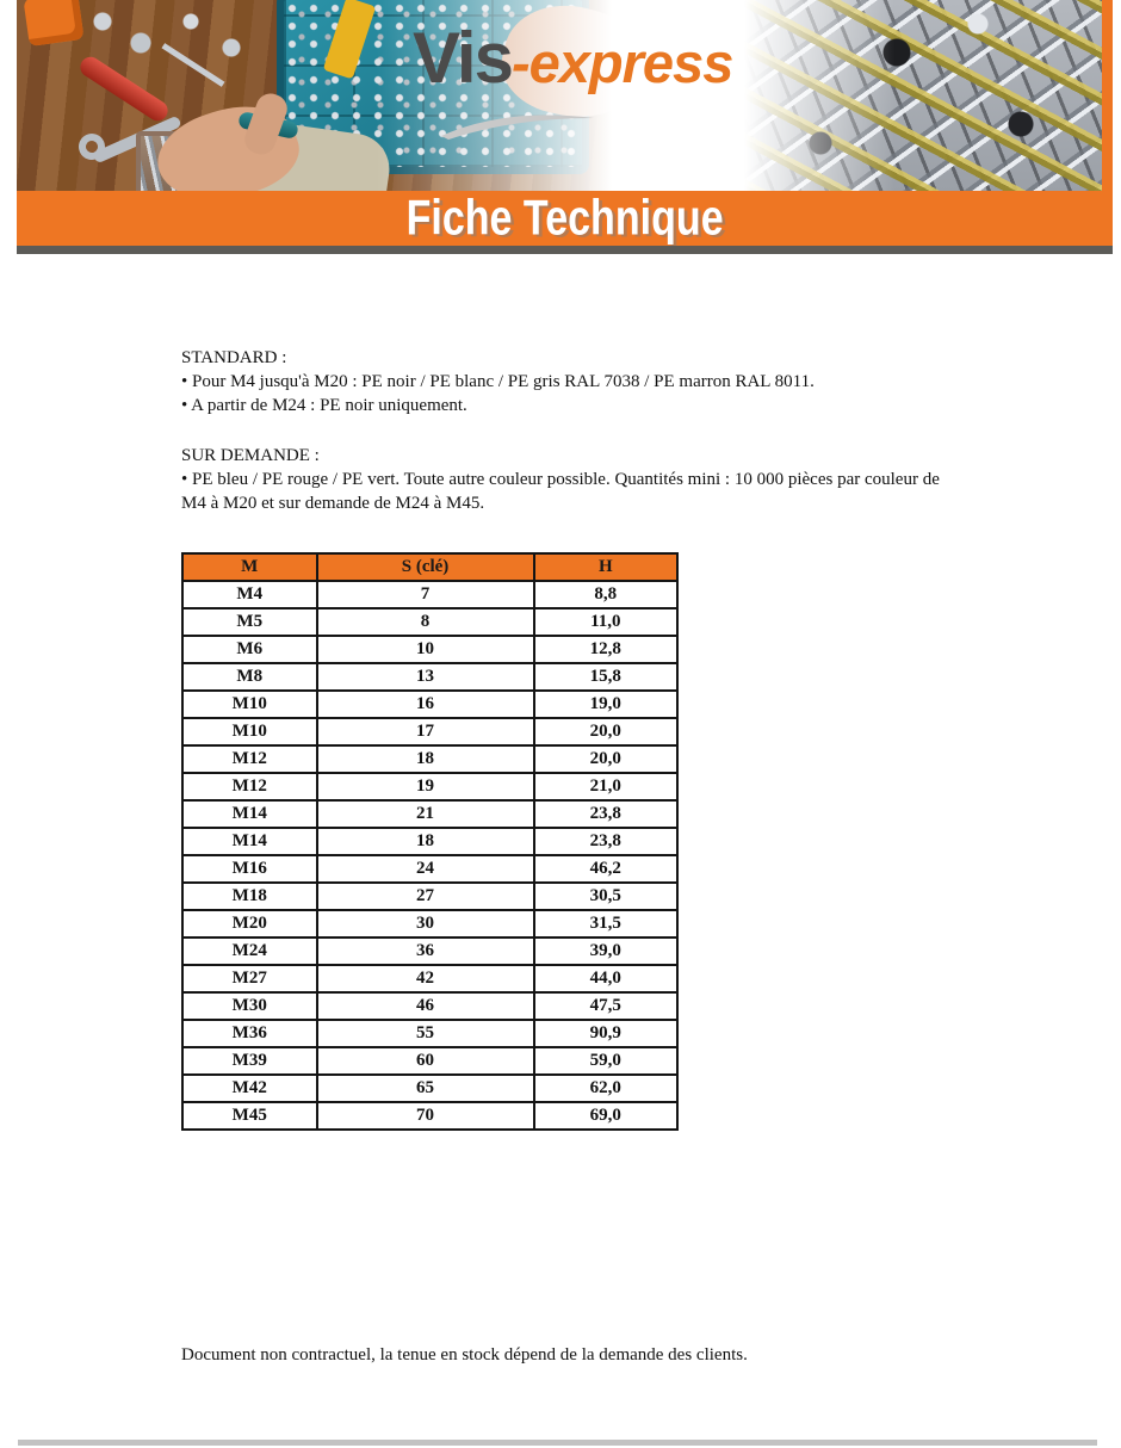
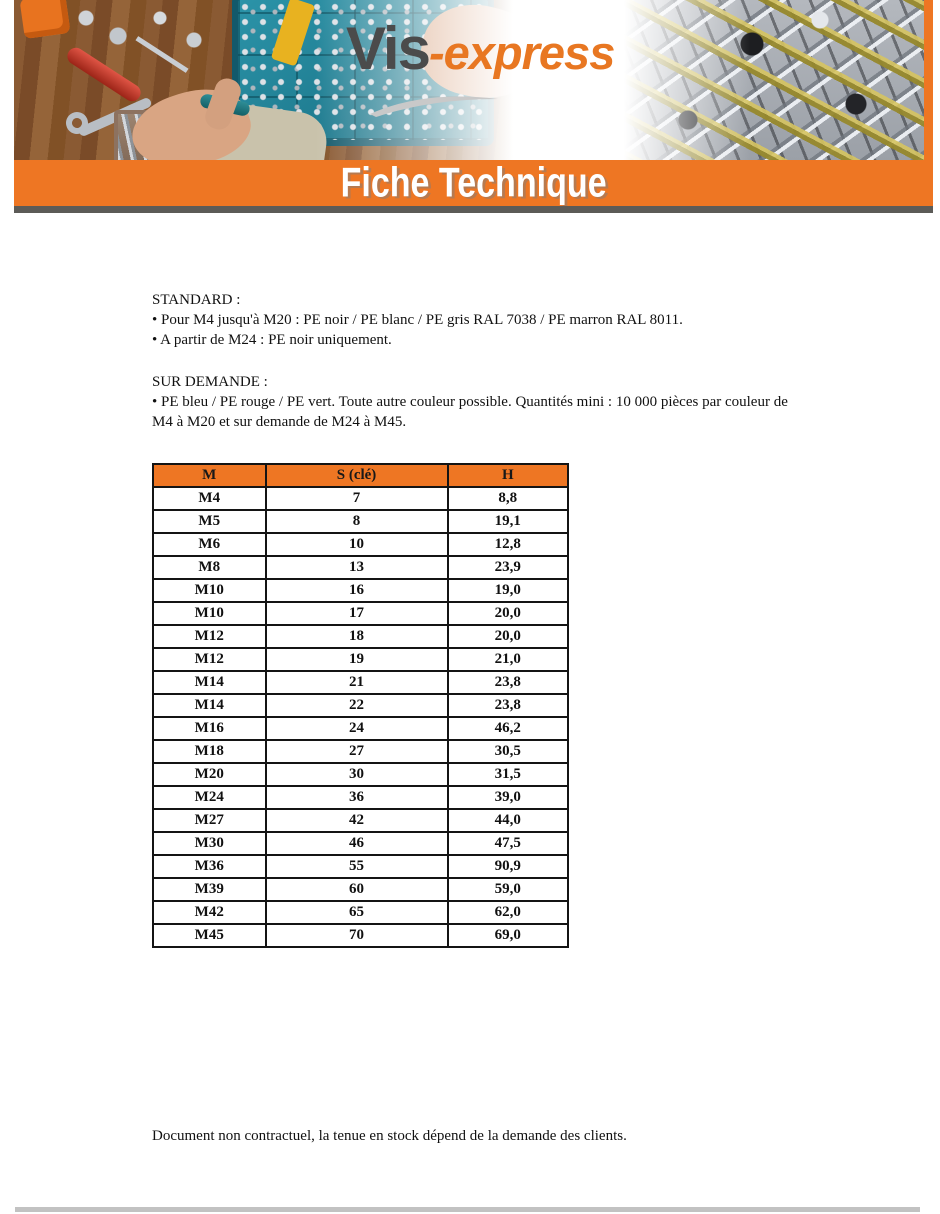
  Vis-express
  Fiche Technique
  STANDARD :
  • Pour M4 jusqu'à M20 : PE noir / PE blanc / PE gris RAL 7038 / PE marron RAL 8011.
  • A partir de M24 : PE noir uniquement.
  SUR DEMANDE :
  • PE bleu / PE rouge / PE vert. Toute autre couleur possible. Quantités mini : 10 000 pièces par couleur de M4 à M20 et sur demande de M24 à M45.
  M	S (clé)	H
  M4	7	8,8
- M5	8	11,0
+ M5	8	19,1
  M6	10	12,8
- M8	13	15,8
+ M8	13	23,9
  M10	16	19,0
  M10	17	20,0
  M12	18	20,0
  M12	19	21,0
  M14	21	23,8
- M14	18	23,8
+ M14	22	23,8
  M16	24	46,2
  M18	27	30,5
  M20	30	31,5
  M24	36	39,0
  M27	42	44,0
  M30	46	47,5
  M36	55	90,9
  M39	60	59,0
  M42	65	62,0
  M45	70	69,0
  Document non contractuel, la tenue en stock dépend de la demande des clients.
